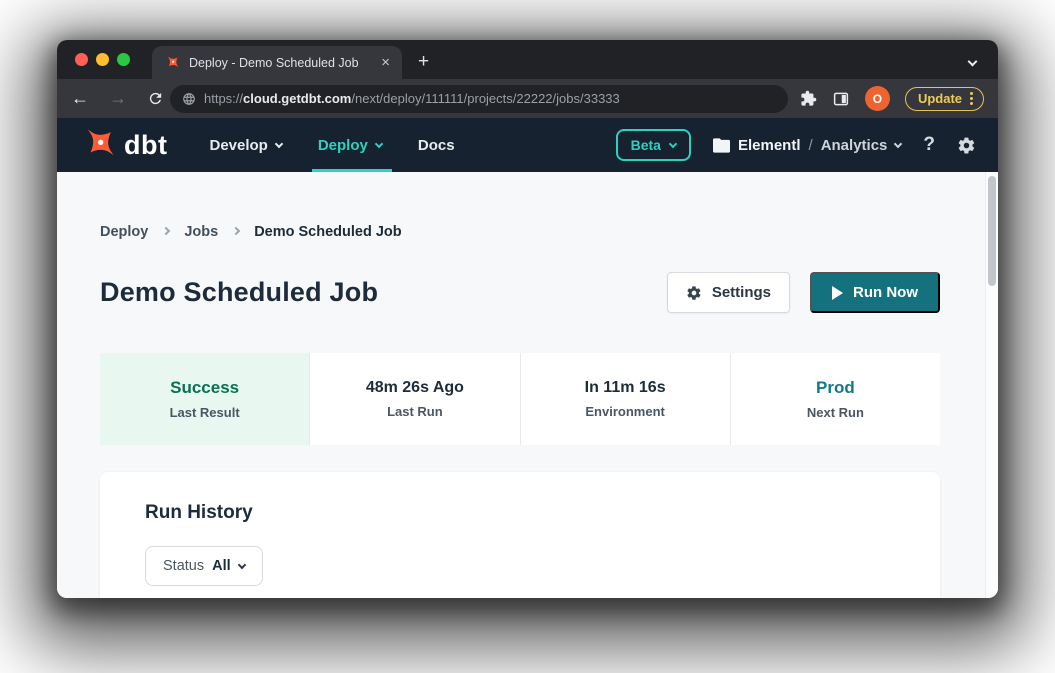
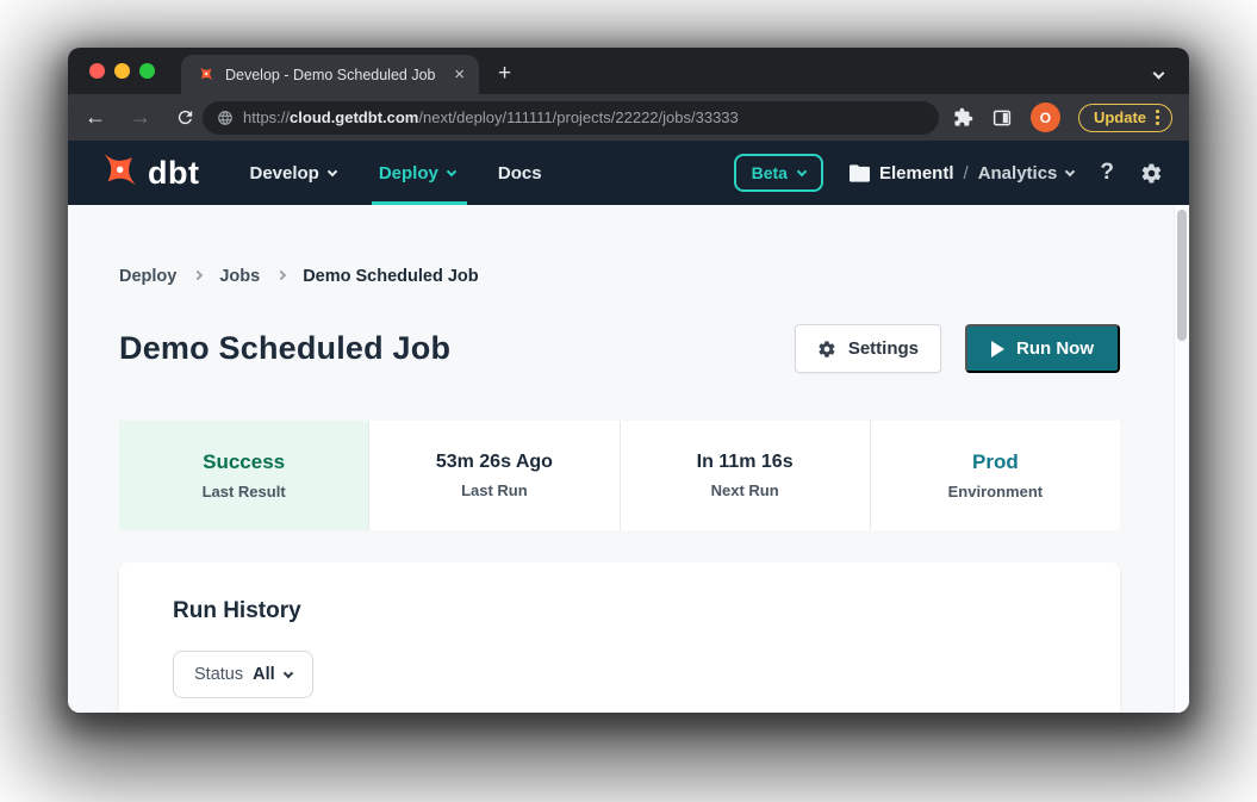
- Deploy - Demo Scheduled Job
+ Develop - Demo Scheduled Job
  ×
  +
  ←
  →
  https://cloud.getdbt.com/next/deploy/111111/projects/22222/jobs/33333
  O
  Update
  dbt
  Develop
  Deploy
  Docs
  Beta
  Elementl
  /
  Analytics
  ?
  Deploy
  Jobs
  Demo Scheduled Job
  Demo Scheduled Job
  Settings
  Run Now
  Success
  Last Result
- 48m 26s Ago
+ 53m 26s Ago
  Last Run
  In 11m 16s
- Environment
+ Next Run
  Prod
- Next Run
+ Environment
  Run History
  Status
  All
